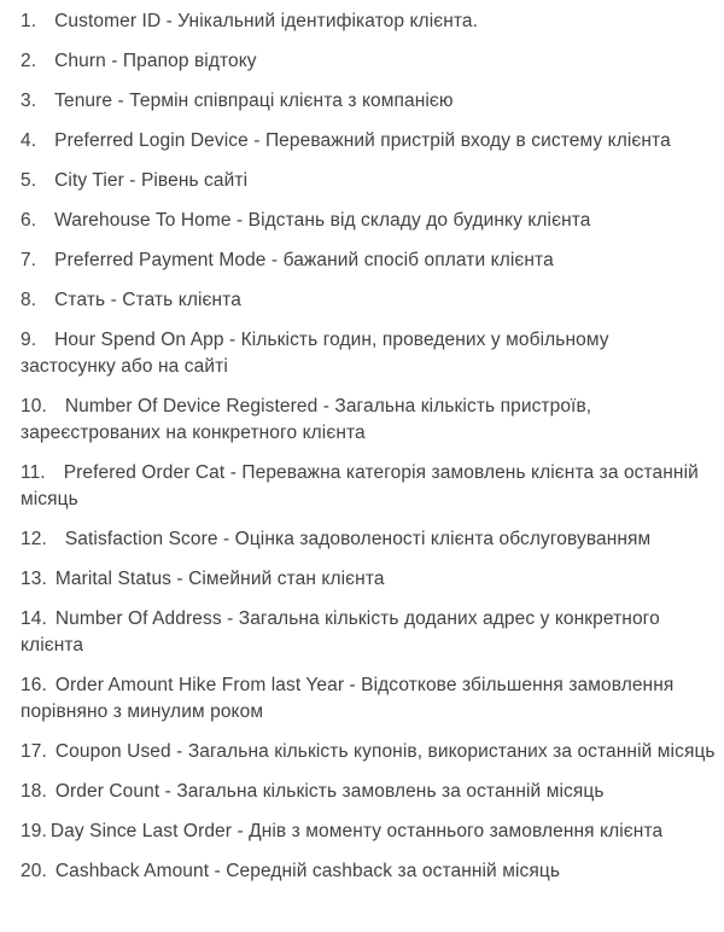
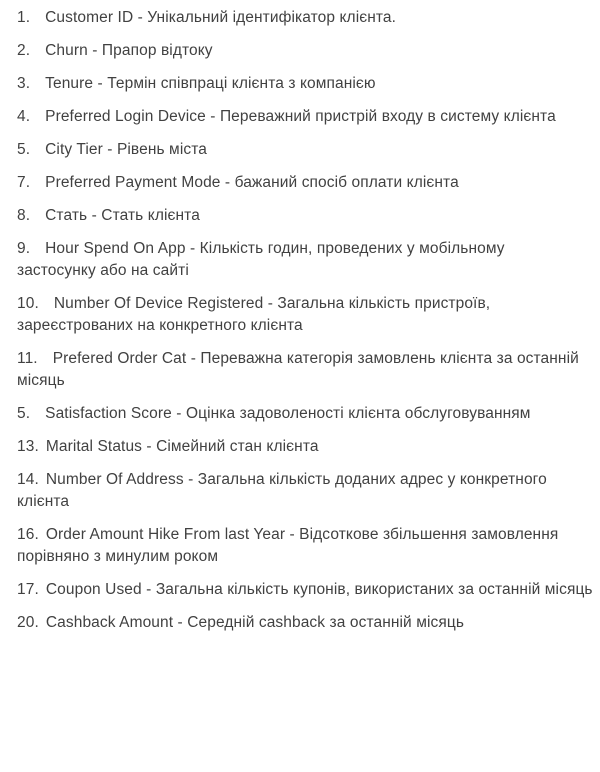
  1. Customer ID - Унікальний ідентифікатор клієнта.
  2. Churn - Прапор відтоку
  3. Tenure - Термін співпраці клієнта з компанією
  4. Preferred Login Device - Переважний пристрій входу в систему клієнта
- 5. City Tier - Рівень сайті
+ 5. City Tier - Рівень міста
- 6. Warehouse To Home - Відстань від складу до будинку клієнта
  7. Preferred Payment Mode - бажаний спосіб оплати клієнта
  8. Стать - Стать клієнта
  9. Hour Spend On App - Кількість годин, проведених у мобільному
  застосунку або на сайті
  10. Number Of Device Registered - Загальна кількість пристроїв,
  зареєстрованих на конкретного клієнта
  11. Prefered Order Cat - Переважна категорія замовлень клієнта за останній
  місяць
- 12. Satisfaction Score - Оцінка задоволеності клієнта обслуговуванням
+ 5. Satisfaction Score - Оцінка задоволеності клієнта обслуговуванням
  13. Marital Status - Сімейний стан клієнта
  14. Number Of Address - Загальна кількість доданих адрес у конкретного
  клієнта
  16. Order Amount Hike From last Year - Відсоткове збільшення замовлення
  порівняно з минулим роком
  17. Coupon Used - Загальна кількість купонів, використаних за останній місяць
- 18. Order Count - Загальна кількість замовлень за останній місяць
- 19. Day Since Last Order - Днів з моменту останнього замовлення клієнта
  20. Cashback Amount - Середній cashback за останній місяць
